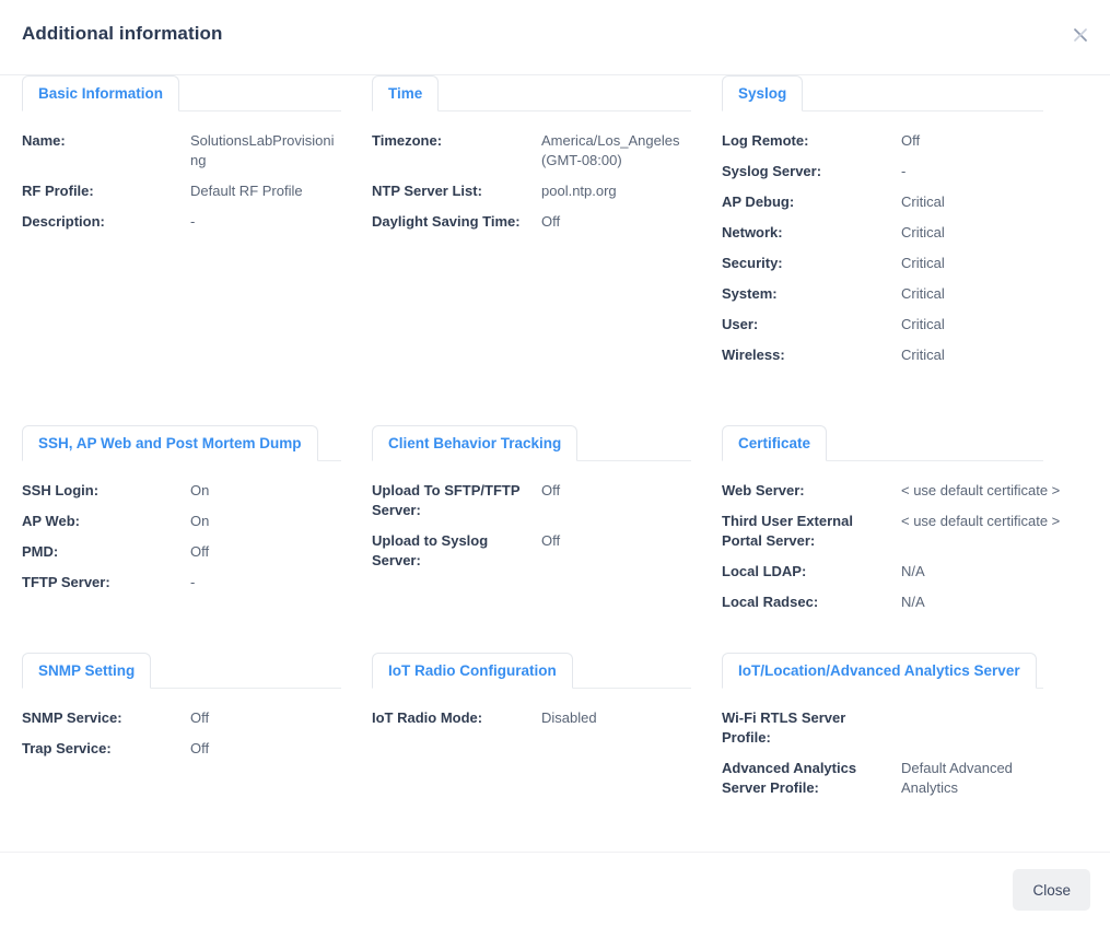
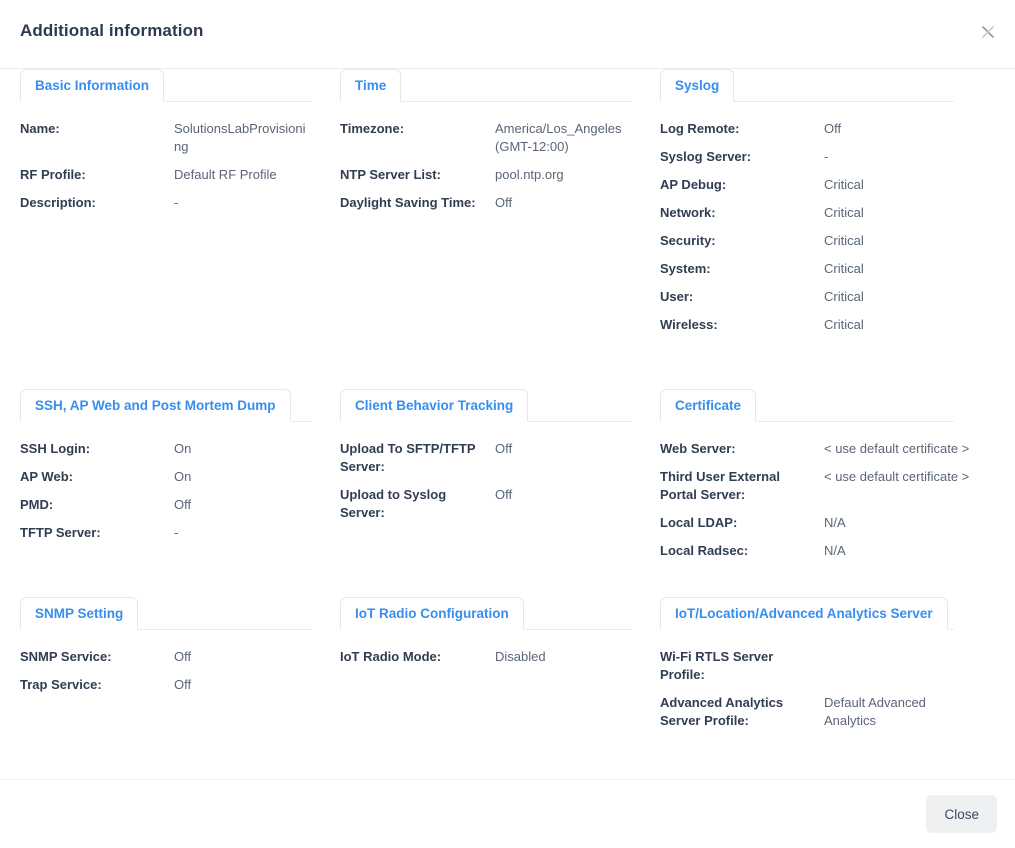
  Additional information
  Basic Information
  Name:
  SolutionsLabProvisioning
  RF Profile:
  Default RF Profile
  Description:
  -
  Time
  Timezone:
- America/Los_Angeles (GMT-08:00)
+ America/Los_Angeles (GMT-12:00)
  NTP Server List:
  pool.ntp.org
  Daylight Saving Time:
  Off
  Syslog
  Log Remote:
  Off
  Syslog Server:
  -
  AP Debug:
  Critical
  Network:
  Critical
  Security:
  Critical
  System:
  Critical
  User:
  Critical
  Wireless:
  Critical
  SSH, AP Web and Post Mortem Dump
  SSH Login:
  On
  AP Web:
  On
  PMD:
  Off
  TFTP Server:
  -
  Client Behavior Tracking
  Upload To SFTP/TFTP Server:
  Off
  Upload to Syslog Server:
  Off
  Certificate
  Web Server:
  < use default certificate >
  Third User External Portal Server:
  < use default certificate >
  Local LDAP:
  N/A
  Local Radsec:
  N/A
  SNMP Setting
  SNMP Service:
  Off
  Trap Service:
  Off
  IoT Radio Configuration
  IoT Radio Mode:
  Disabled
  IoT/Location/Advanced Analytics Server
  Wi-Fi RTLS Server Profile:
  Advanced Analytics Server Profile:
  Default Advanced Analytics
  Close
